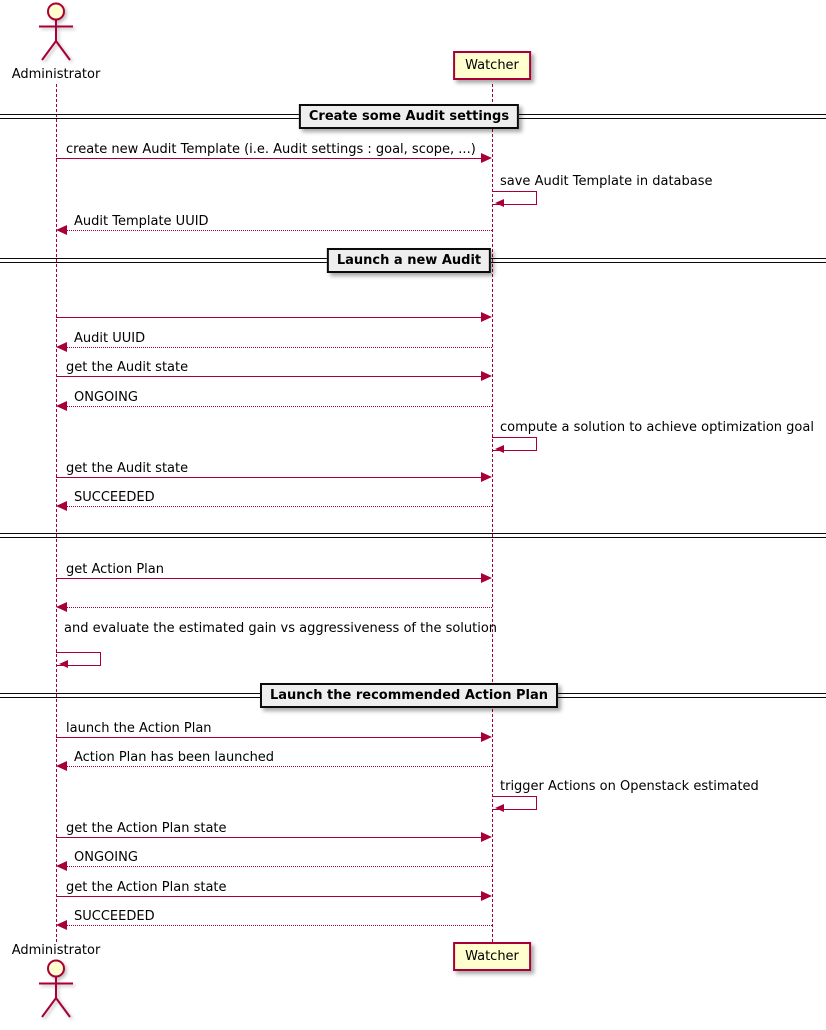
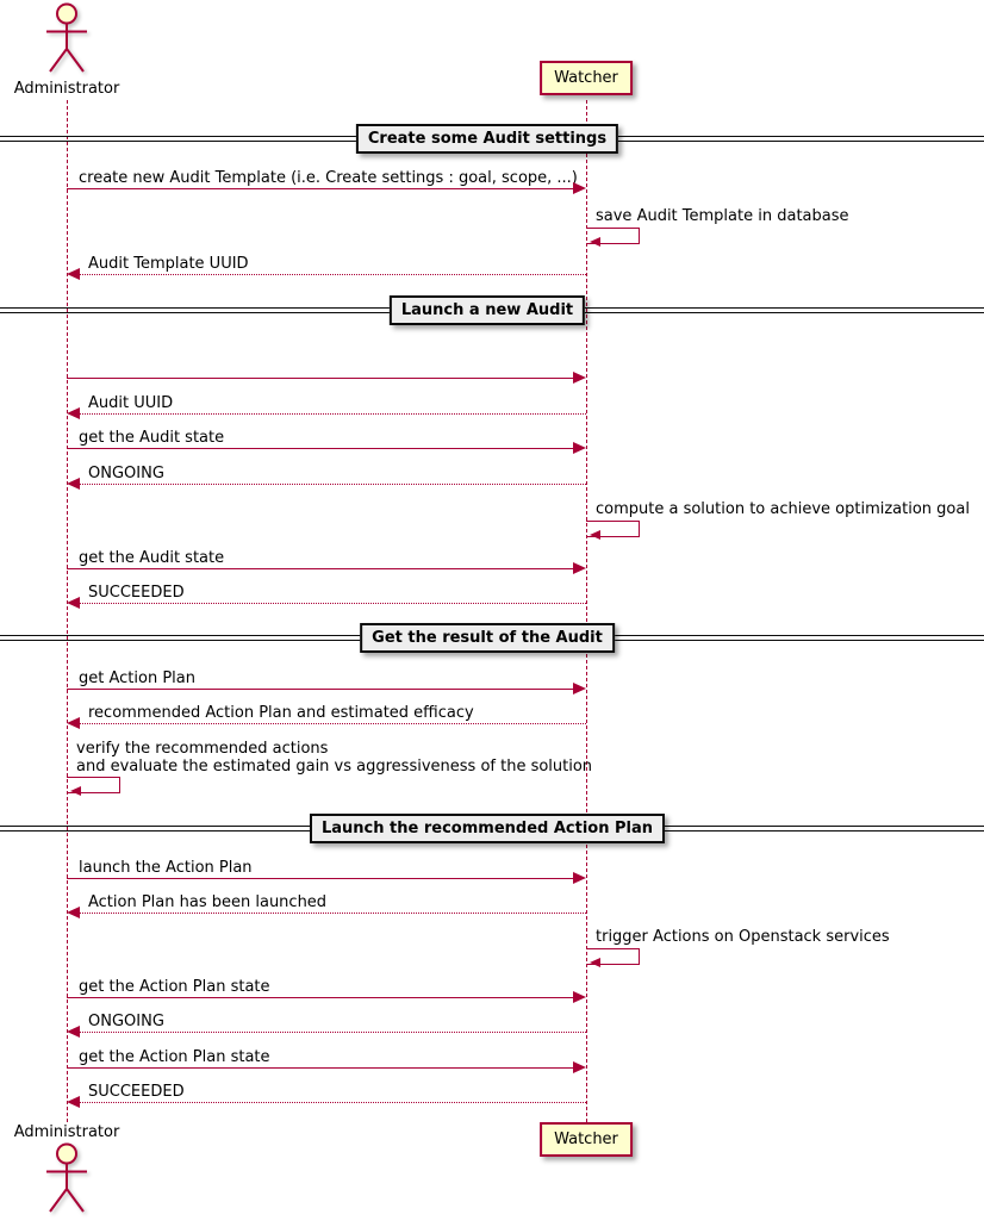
  Administrator
  Watcher
  Create some Audit settings
- create new Audit Template (i.e. Audit settings : goal, scope, ...)
+ create new Audit Template (i.e. Create settings : goal, scope, ...)
  save Audit Template in database
  Audit Template UUID
  Launch a new Audit
  Audit UUID
  get the Audit state
  ONGOING
  compute a solution to achieve optimization goal
  get the Audit state
  SUCCEEDED
+ Get the result of the Audit
  get Action Plan
+ recommended Action Plan and estimated efficacy
+ verify the recommended actions
  and evaluate the estimated gain vs aggressiveness of the solution
  Launch the recommended Action Plan
  launch the Action Plan
  Action Plan has been launched
- trigger Actions on Openstack estimated
+ trigger Actions on Openstack services
  get the Action Plan state
  ONGOING
  get the Action Plan state
  SUCCEEDED
  Administrator
  Watcher
